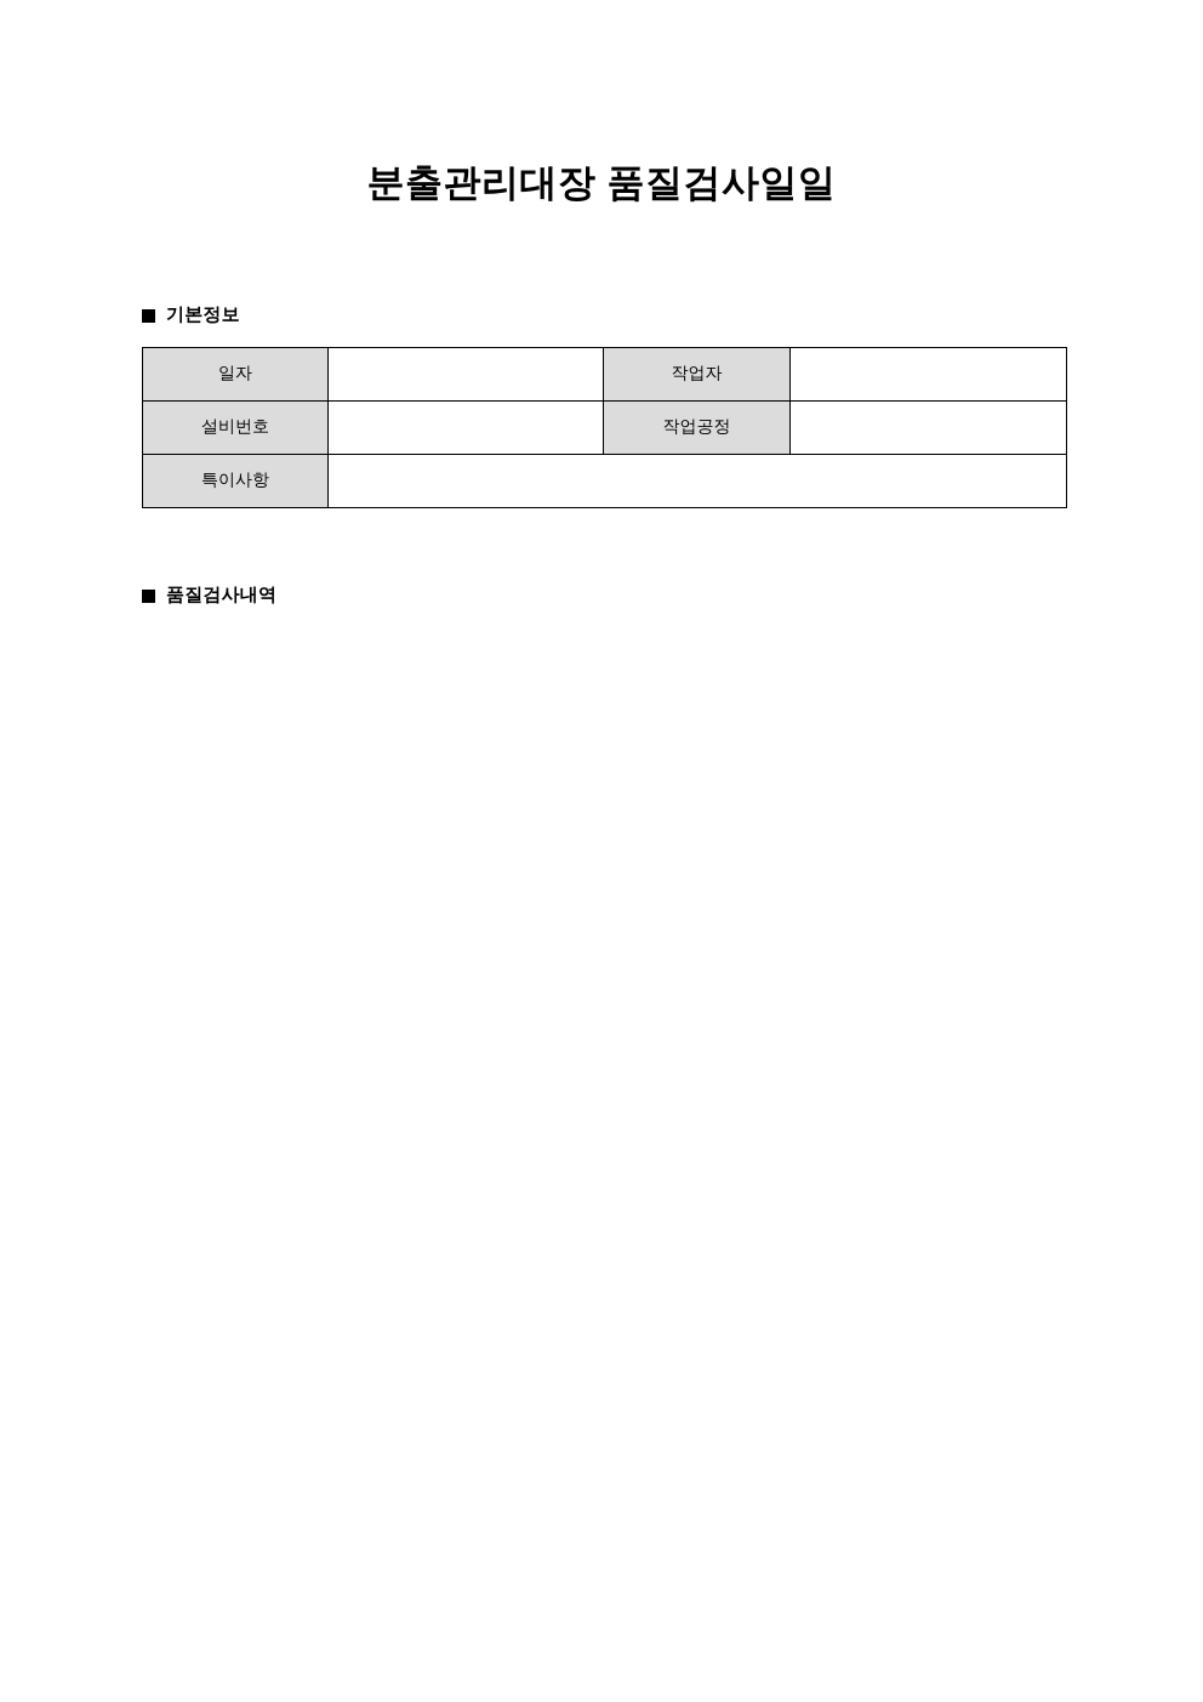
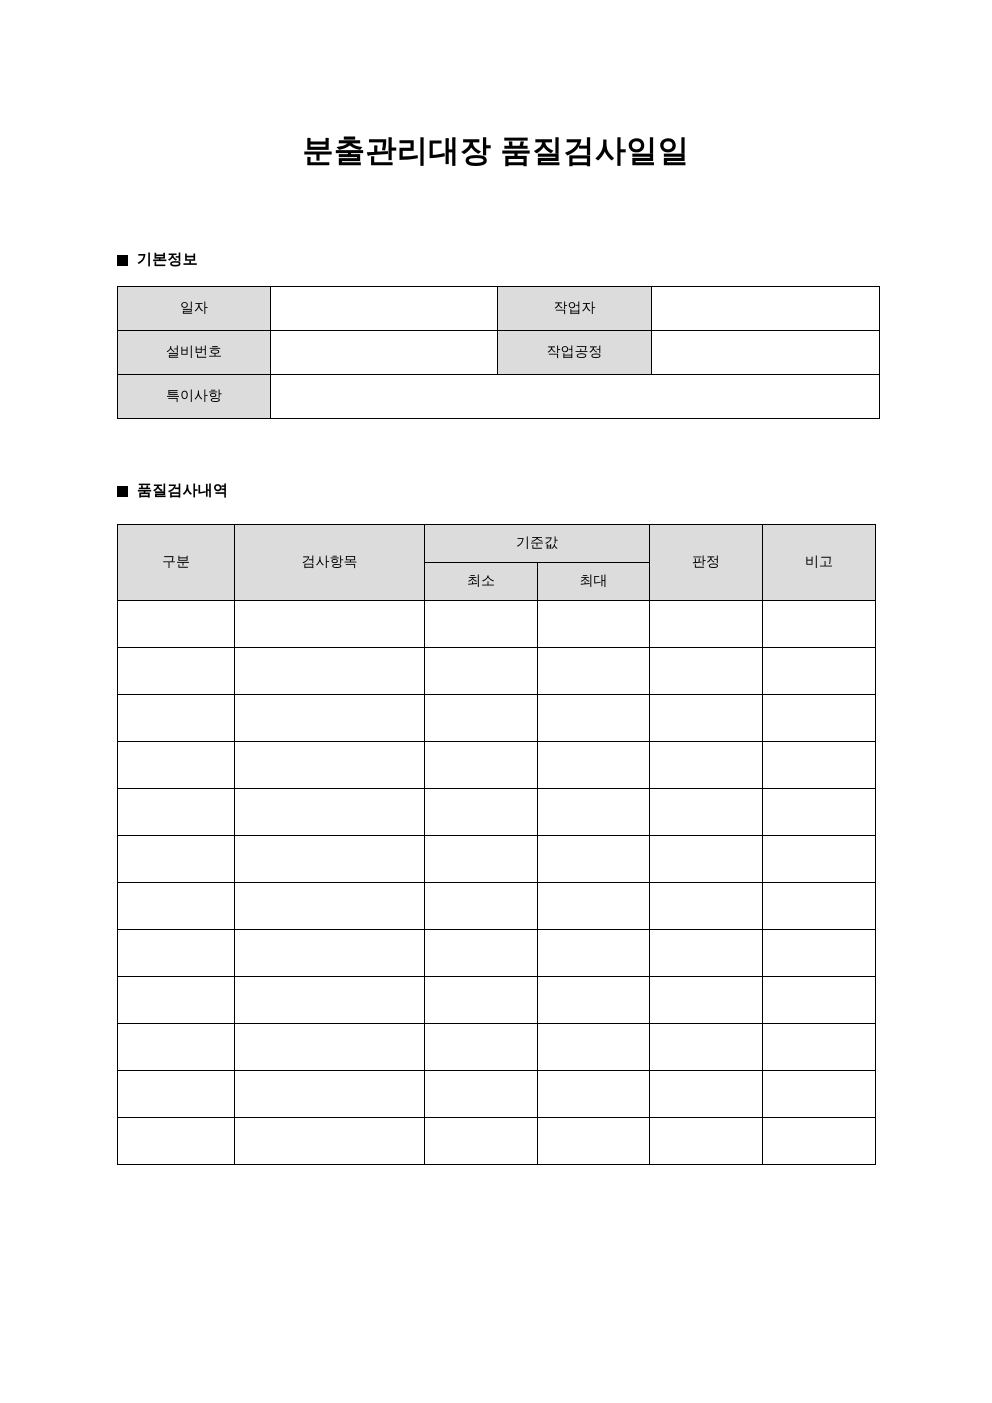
  분출관리대장 품질검사일일
  기본정보
  일자		작업자
  설비번호		작업공정
  특이사항
  품질검사내역
+ 구분	검사항목	기준값	판정	비고
+ 최소	최대
